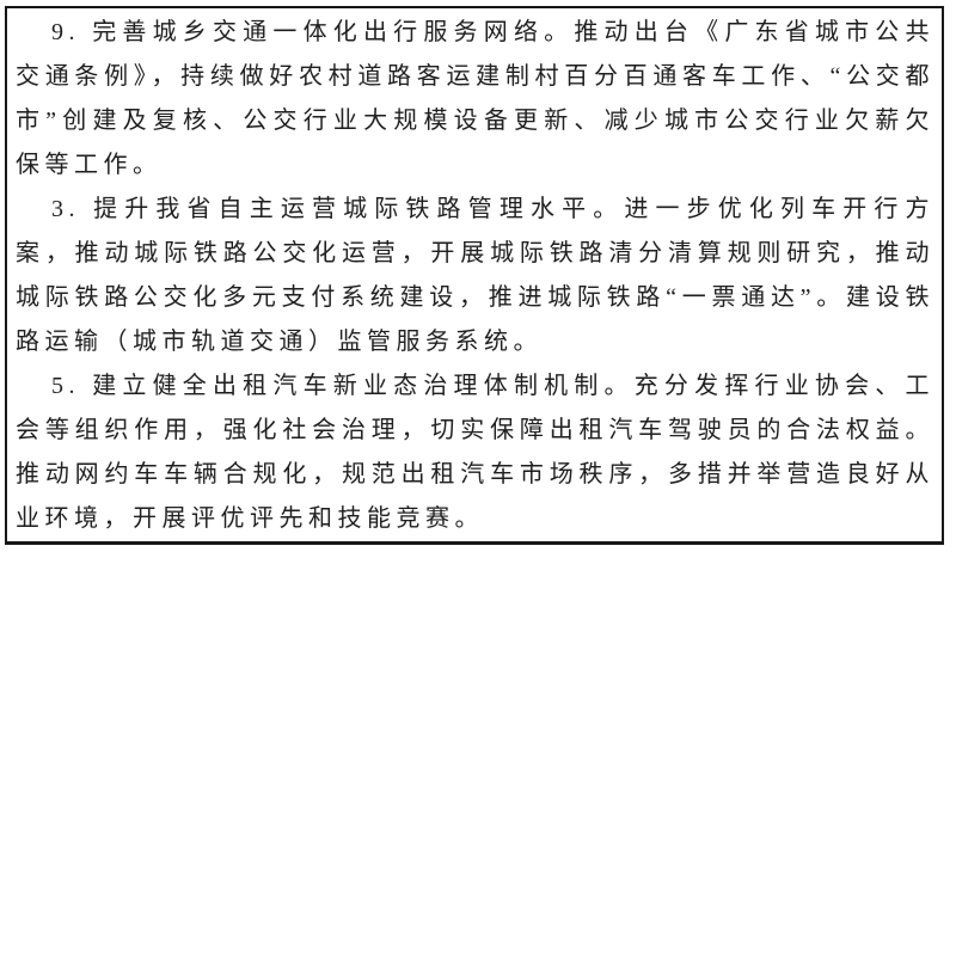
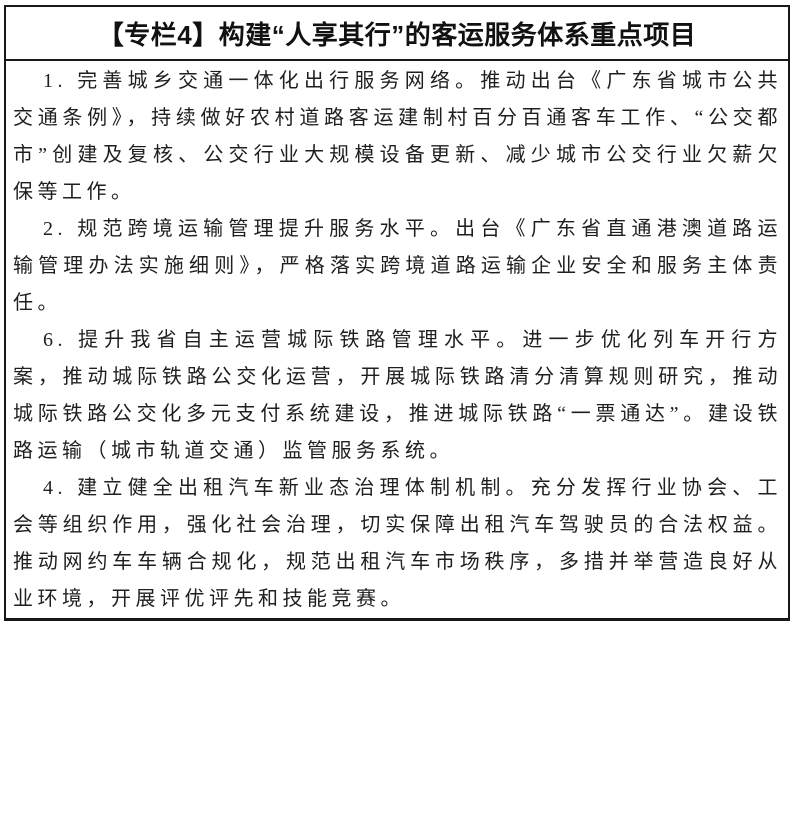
+ 【专栏4】构建“人享其行”的客运服务体系重点项目
- 9. 完善城乡交通一体化出行服务网络。推动出台《广东省城市公共交通条例》，持续做好农村道路客运建制村百分百通客车工作、“公交都市”创建及复核、公交行业大规模设备更新、减少城市公交行业欠薪欠保等工作。
+ 1. 完善城乡交通一体化出行服务网络。推动出台《广东省城市公共交通条例》，持续做好农村道路客运建制村百分百通客车工作、“公交都市”创建及复核、公交行业大规模设备更新、减少城市公交行业欠薪欠保等工作。
+ 2. 规范跨境运输管理提升服务水平。出台《广东省直通港澳道路运输管理办法实施细则》，严格落实跨境道路运输企业安全和服务主体责任。
- 3. 提升我省自主运营城际铁路管理水平。进一步优化列车开行方案，推动城际铁路公交化运营，开展城际铁路清分清算规则研究，推动城际铁路公交化多元支付系统建设，推进城际铁路“一票通达”。建设铁路运输（城市轨道交通）监管服务系统。
+ 6. 提升我省自主运营城际铁路管理水平。进一步优化列车开行方案，推动城际铁路公交化运营，开展城际铁路清分清算规则研究，推动城际铁路公交化多元支付系统建设，推进城际铁路“一票通达”。建设铁路运输（城市轨道交通）监管服务系统。
- 5. 建立健全出租汽车新业态治理体制机制。充分发挥行业协会、工会等组织作用，强化社会治理，切实保障出租汽车驾驶员的合法权益。推动网约车车辆合规化，规范出租汽车市场秩序，多措并举营造良好从业环境，开展评优评先和技能竞赛。
+ 4. 建立健全出租汽车新业态治理体制机制。充分发挥行业协会、工会等组织作用，强化社会治理，切实保障出租汽车驾驶员的合法权益。推动网约车车辆合规化，规范出租汽车市场秩序，多措并举营造良好从业环境，开展评优评先和技能竞赛。
